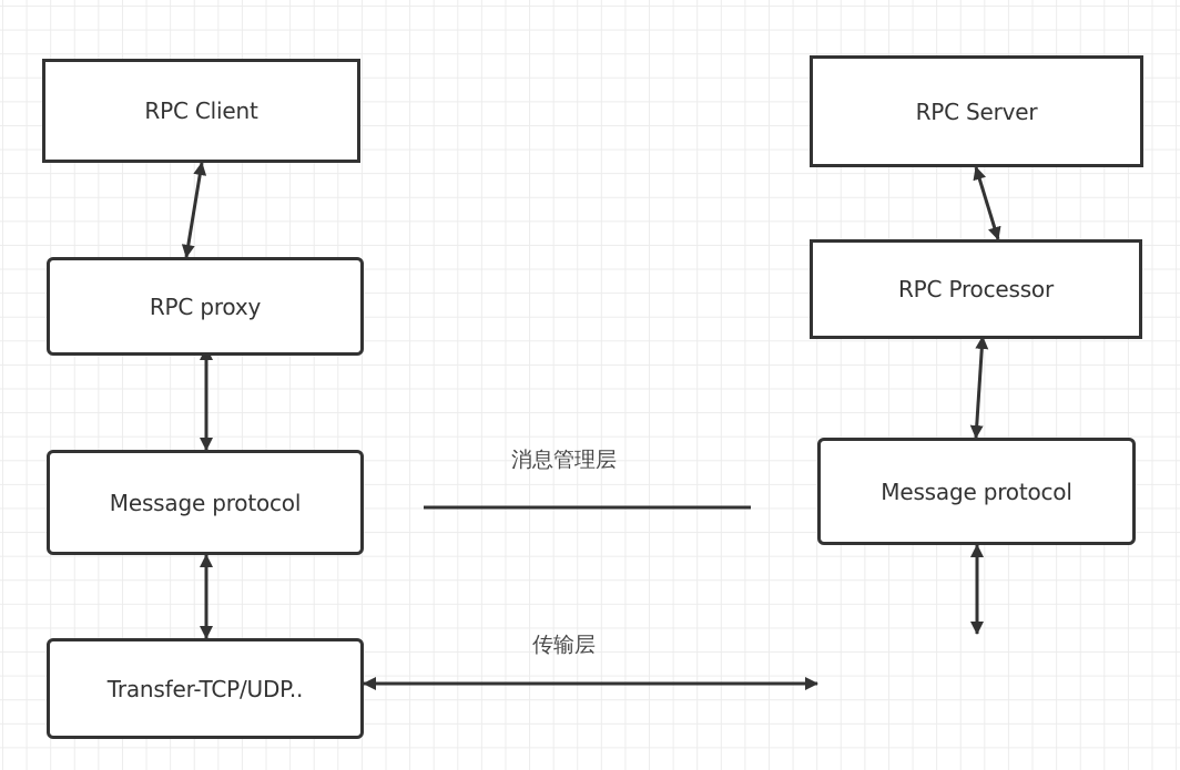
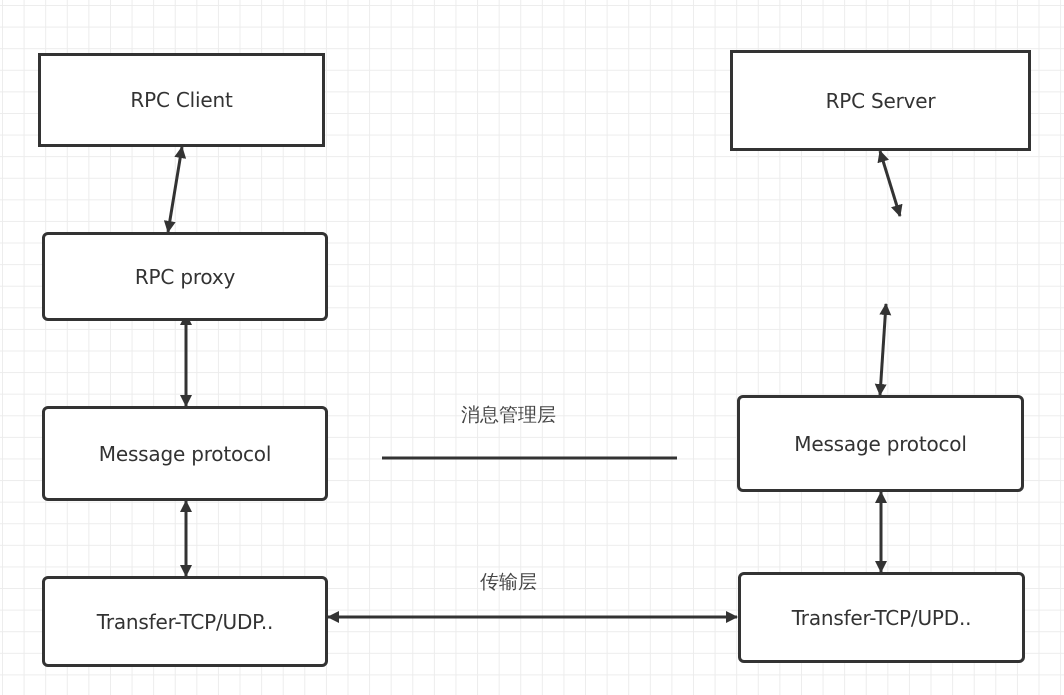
  RPC Client
  RPC proxy
  Message protocol
  Transfer-TCP/UDP..
  RPC Server
- RPC Processor
  Message protocol
+ Transfer-TCP/UPD..
  消息管理层
  传输层
